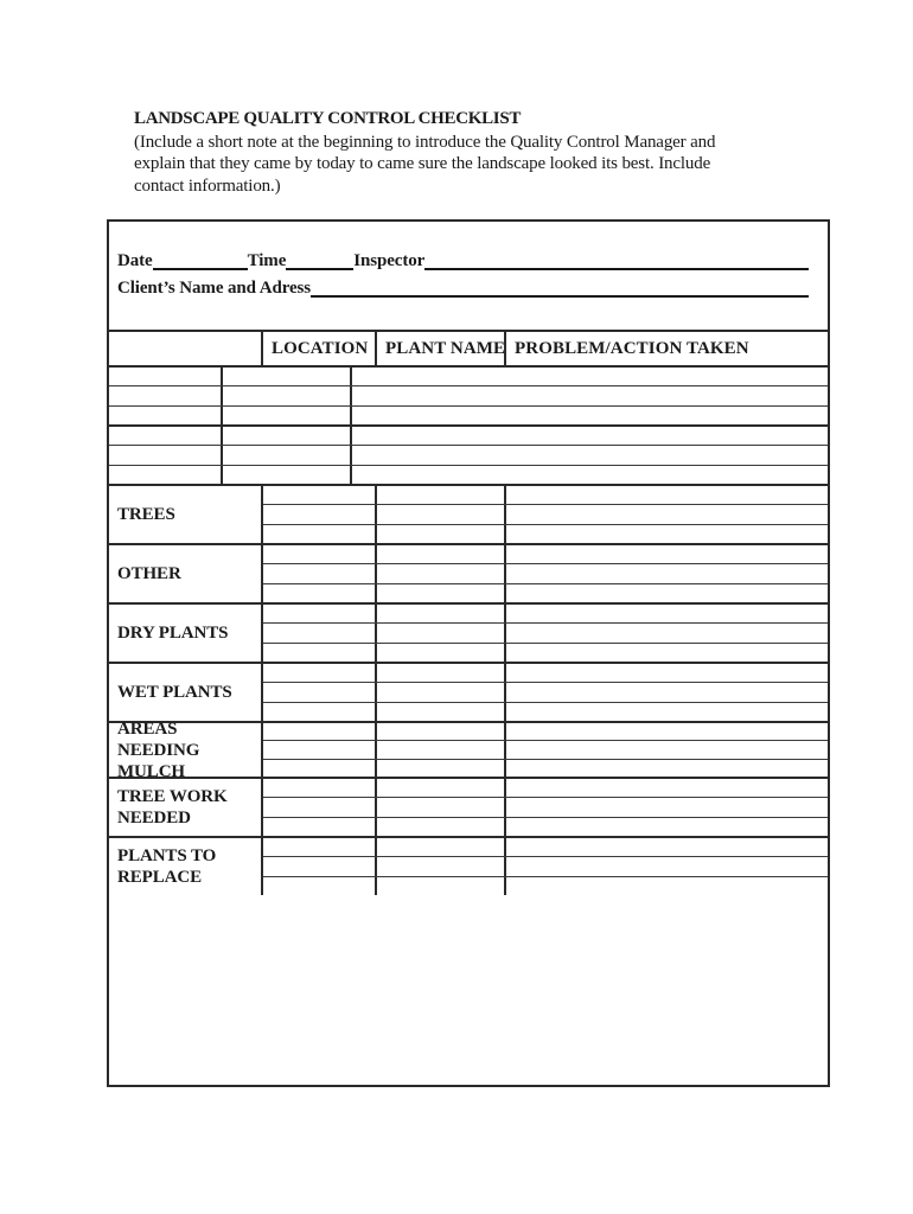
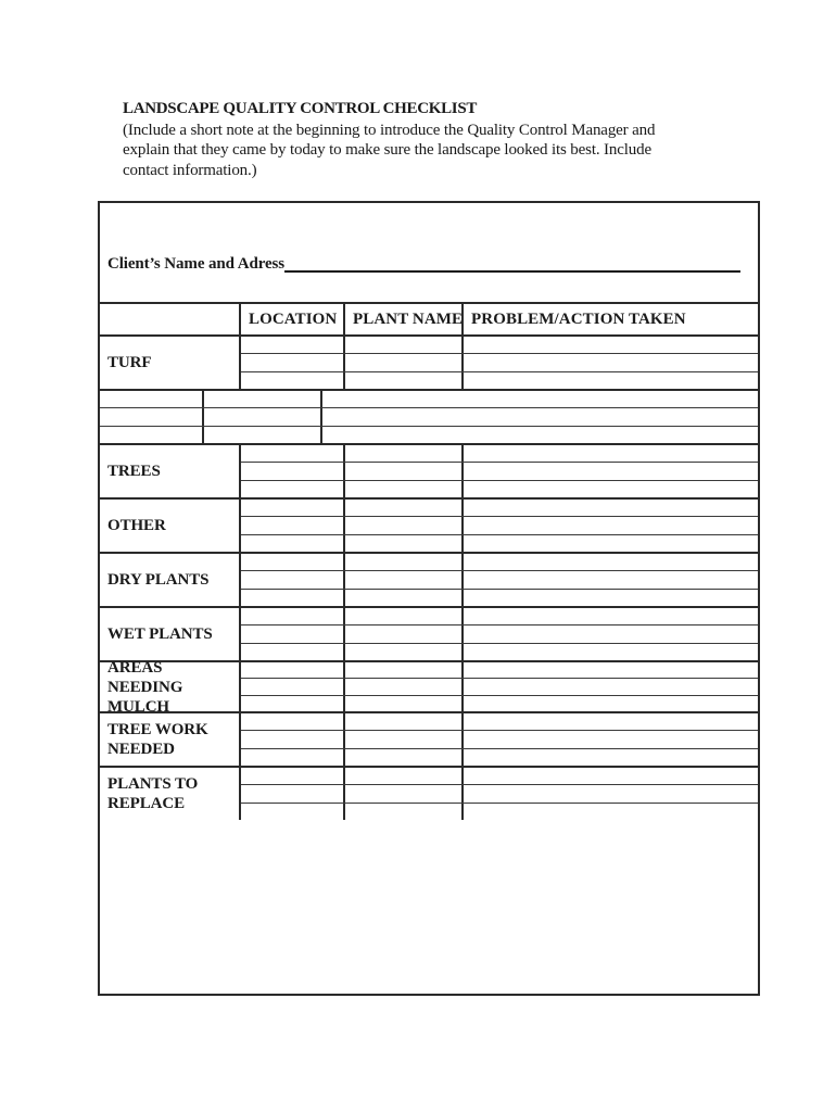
  LANDSCAPE QUALITY CONTROL CHECKLIST
  (Include a short note at the beginning to introduce the Quality Control Manager and
- explain that they came by today to came sure the landscape looked its best. Include
+ explain that they came by today to make sure the landscape looked its best. Include
  contact information.)
- Date
- Time
- Inspector
  Client’s Name and Adress
  LOCATION
  PLANT NAME
  PROBLEM/ACTION TAKEN
+ TURF
  TREES
  OTHER
  DRY PLANTS
  WET PLANTS
  AREAS NEEDING MULCH
  TREE WORK NEEDED
  PLANTS TO REPLACE
